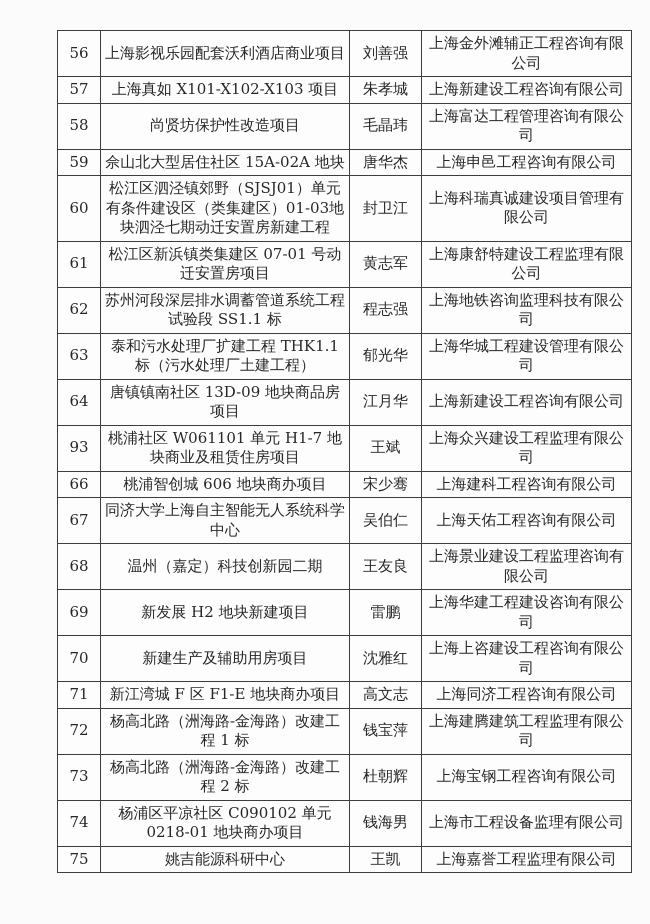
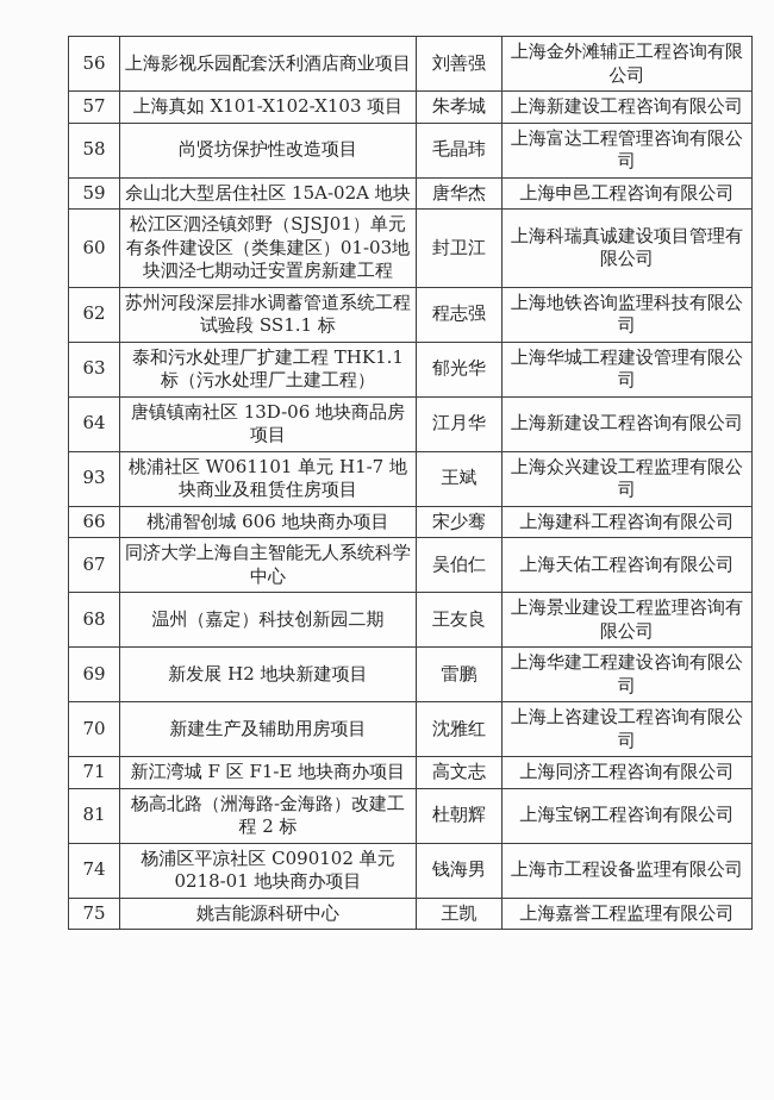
  56	上海影视乐园配套沃利酒店商业项目	刘善强	上海金外滩辅正工程咨询有限公司
  57	上海真如 X101-X102-X103 项目	朱孝城	上海新建设工程咨询有限公司
  58	尚贤坊保护性改造项目	毛晶玮	上海富达工程管理咨询有限公司
  59	佘山北大型居住社区 15A-02A 地块	唐华杰	上海申邑工程咨询有限公司
  60	松江区泗泾镇郊野（SJSJ01）单元有条件建设区（类集建区）01-03地块泗泾七期动迁安置房新建工程	封卫江	上海科瑞真诚建设项目管理有限公司
- 61	松江区新浜镇类集建区 07-01 号动迁安置房项目	黄志军	上海康舒特建设工程监理有限公司
  62	苏州河段深层排水调蓄管道系统工程试验段 SS1.1 标	程志强	上海地铁咨询监理科技有限公司
  63	泰和污水处理厂扩建工程 THK1.1 标（污水处理厂土建工程）	郁光华	上海华城工程建设管理有限公司
- 64	唐镇镇南社区 13D-09 地块商品房项目	江月华	上海新建设工程咨询有限公司
+ 64	唐镇镇南社区 13D-06 地块商品房项目	江月华	上海新建设工程咨询有限公司
  93	桃浦社区 W061101 单元 H1-7 地块商业及租赁住房项目	王斌	上海众兴建设工程监理有限公司
  66	桃浦智创城 606 地块商办项目	宋少骞	上海建科工程咨询有限公司
  67	同济大学上海自主智能无人系统科学中心	吴伯仁	上海天佑工程咨询有限公司
  68	温州（嘉定）科技创新园二期	王友良	上海景业建设工程监理咨询有限公司
  69	新发展 H2 地块新建项目	雷鹏	上海华建工程建设咨询有限公司
  70	新建生产及辅助用房项目	沈雅红	上海上咨建设工程咨询有限公司
  71	新江湾城 F 区 F1-E 地块商办项目	高文志	上海同济工程咨询有限公司
- 72	杨高北路（洲海路-金海路）改建工程 1 标	钱宝萍	上海建腾建筑工程监理有限公司
- 73	杨高北路（洲海路-金海路）改建工程 2 标	杜朝辉	上海宝钢工程咨询有限公司
+ 81	杨高北路（洲海路-金海路）改建工程 2 标	杜朝辉	上海宝钢工程咨询有限公司
  74	杨浦区平凉社区 C090102 单元 0218-01 地块商办项目	钱海男	上海市工程设备监理有限公司
  75	姚吉能源科研中心	王凯	上海嘉誉工程监理有限公司
